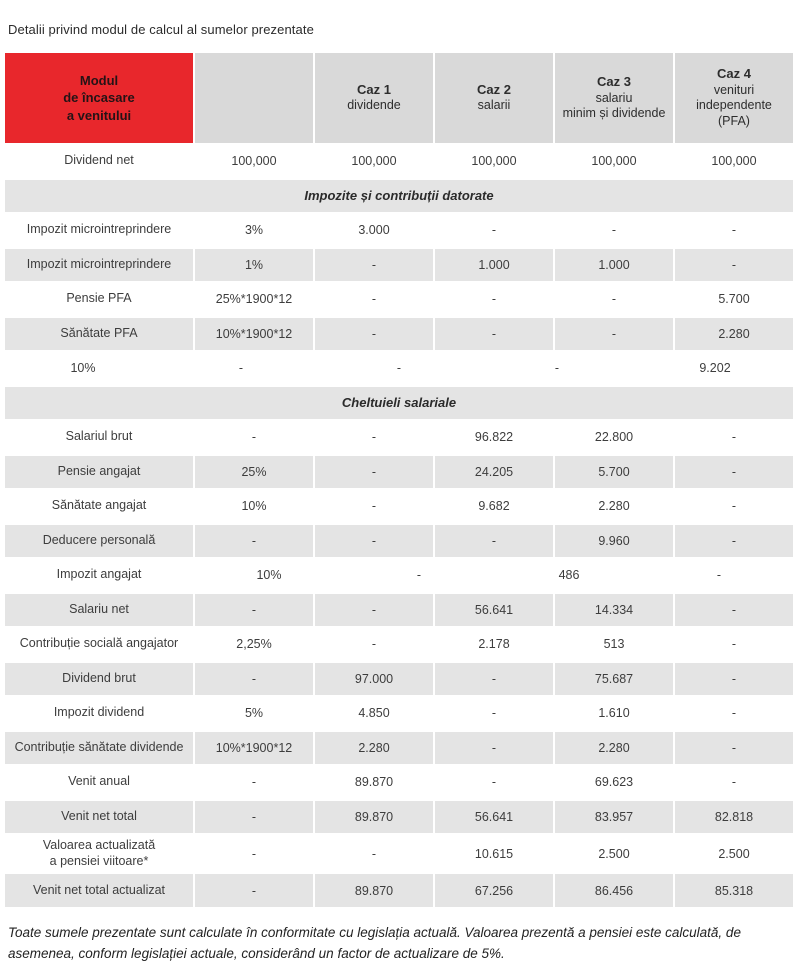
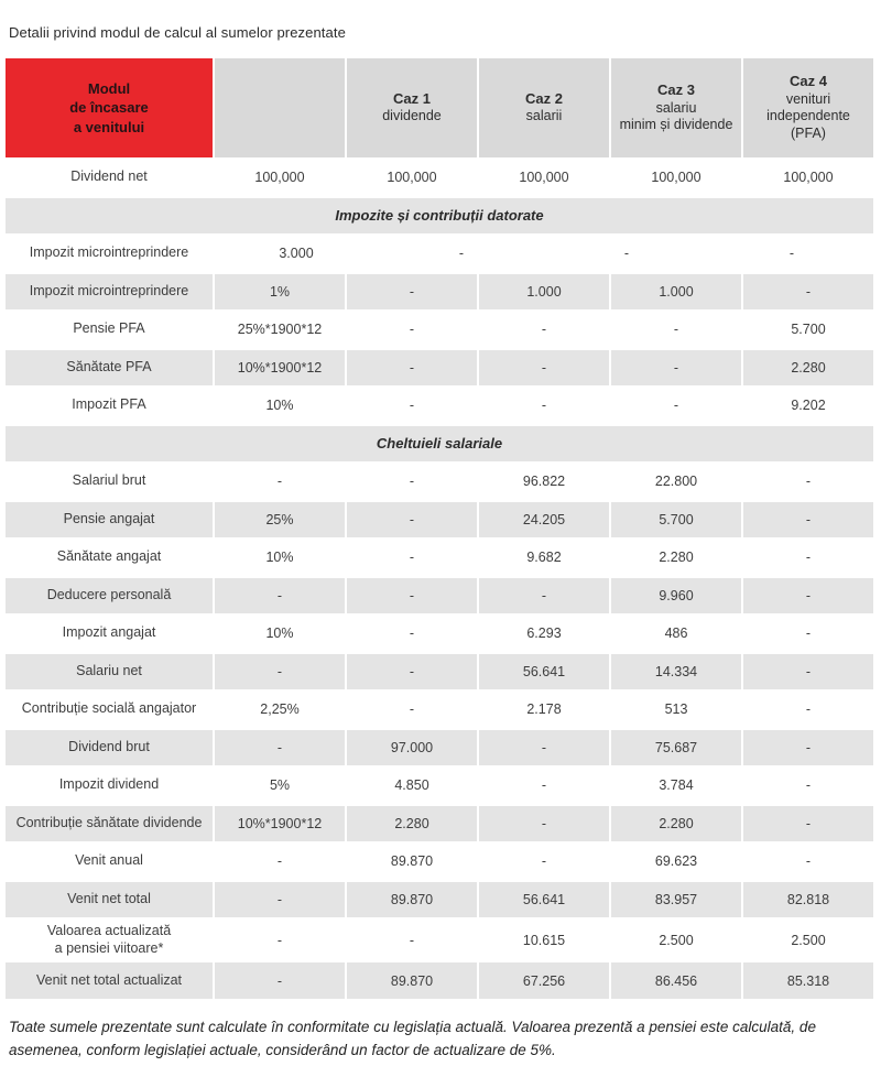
  Detalii privind modul de calcul al sumelor prezentate
  Modul
  de încasare
  a venitului
  Caz 1
  dividende
  Caz 2
  salarii
  Caz 3
  salariu
  minim și dividende
  Caz 4
  venituri
  independente
  (PFA)
  Dividend net
  100,000
  100,000
  100,000
  100,000
  100,000
  Impozite și contribuții datorate
  Impozit microintreprindere
- 3%
  3.000
  -
  -
  -
  Impozit microintreprindere
  1%
  -
  1.000
  1.000
  -
  Pensie PFA
  25%*1900*12
  -
  -
  -
  5.700
  Sănătate PFA
  10%*1900*12
  -
  -
  -
  2.280
+ Impozit PFA
  10%
  -
  -
  -
  9.202
  Cheltuieli salariale
  Salariul brut
  -
  -
  96.822
  22.800
  -
  Pensie angajat
  25%
  -
  24.205
  5.700
  -
  Sănătate angajat
  10%
  -
  9.682
  2.280
  -
  Deducere personală
  -
  -
  -
  9.960
  -
  Impozit angajat
  10%
  -
+ 6.293
  486
  -
  Salariu net
  -
  -
  56.641
  14.334
  -
  Contribuție socială angajator
  2,25%
  -
  2.178
  513
  -
  Dividend brut
  -
  97.000
  -
  75.687
  -
  Impozit dividend
  5%
  4.850
  -
- 1.610
+ 3.784
  -
  Contribuție sănătate dividende
  10%*1900*12
  2.280
  -
  2.280
  -
  Venit anual
  -
  89.870
  -
  69.623
  -
  Venit net total
  -
  89.870
  56.641
  83.957
  82.818
  Valoarea actualizată
  a pensiei viitoare*
  -
  -
  10.615
  2.500
  2.500
  Venit net total actualizat
  -
  89.870
  67.256
  86.456
  85.318
  Toate sumele prezentate sunt calculate în conformitate cu legislația actuală. Valoarea prezentă a pensiei este calculată, de asemenea, conform legislației actuale, considerând un factor de actualizare de 5%.
